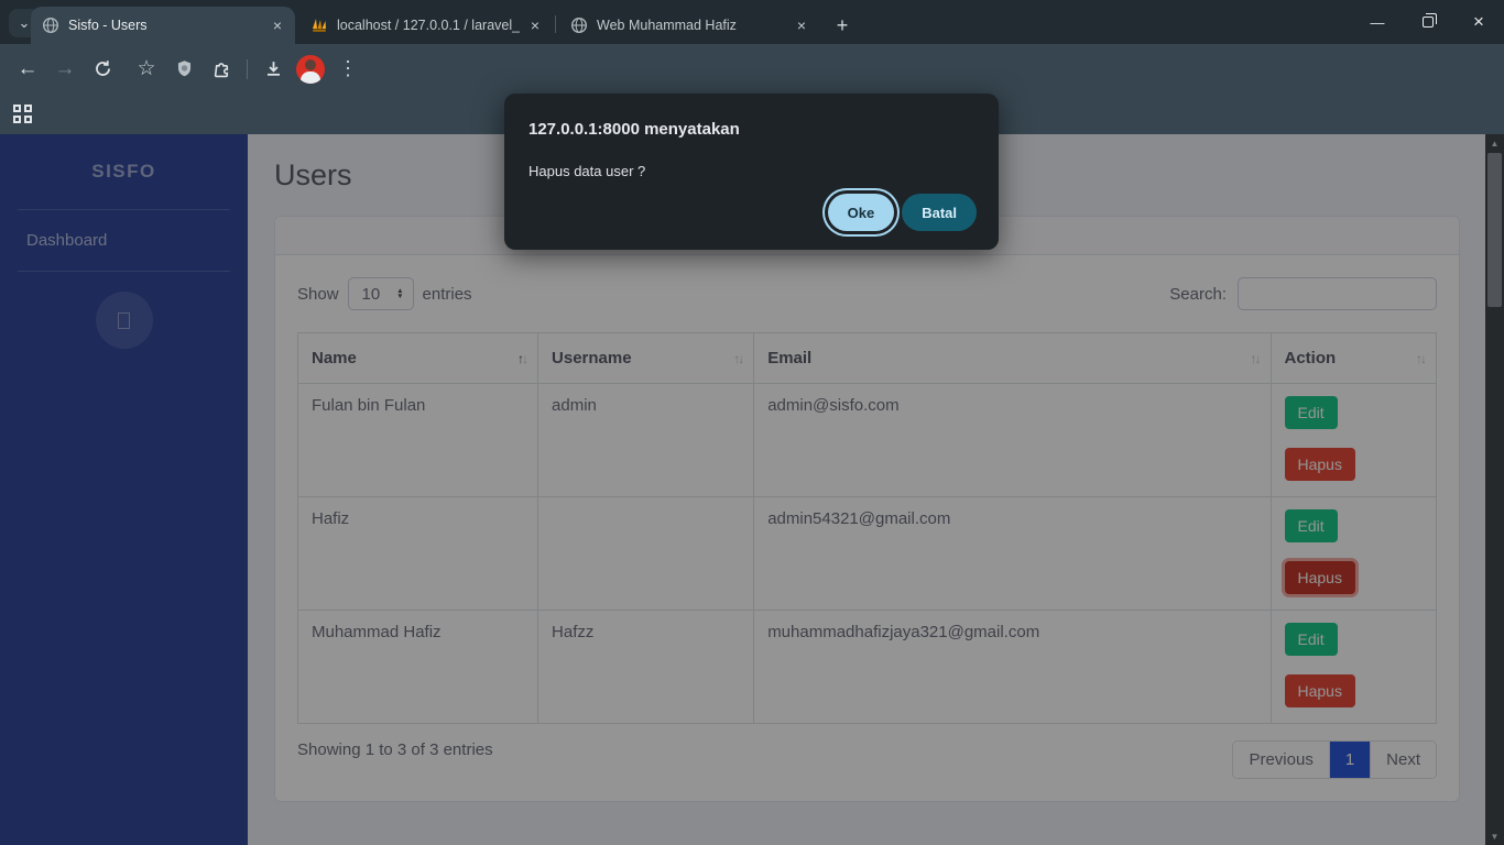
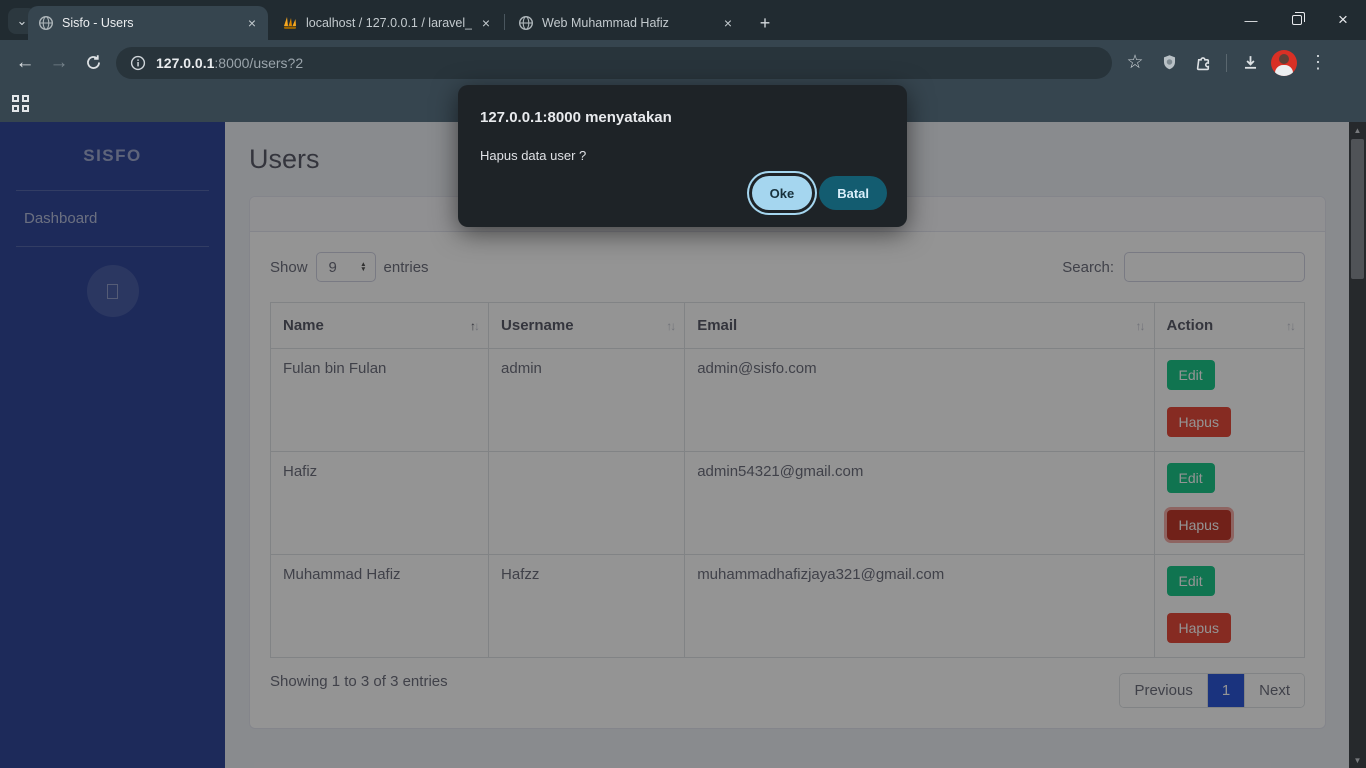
  ⌄
  Sisfo - Users
  ×
  localhost / 127.0.0.1 / laravel_
  ×
  Web Muhammad Hafiz
  ×
  +
  —
  ×
  ←
  →
+ 127.0.0.1:8000/users?2
  ☆
  ⋮
  SISFO
  Dashboard
  Users
  Show
- 10
+ 9
  entries
  Search:
  Name ↑↓	Username ↑↓	Email ↑↓	Action ↑↓
  Fulan bin Fulan	admin	admin@sisfo.com	Edit Hapus
  Hafiz		admin54321@gmail.com	Edit Hapus
  Muhammad Hafiz	Hafzz	muhammadhafizjaya321@gmail.com	Edit Hapus
  Showing 1 to 3 of 3 entries
  Previous
  1
  Next
  ▲
  ▼
  127.0.0.1:8000 menyatakan
  Hapus data user ?
  Oke
  Batal
